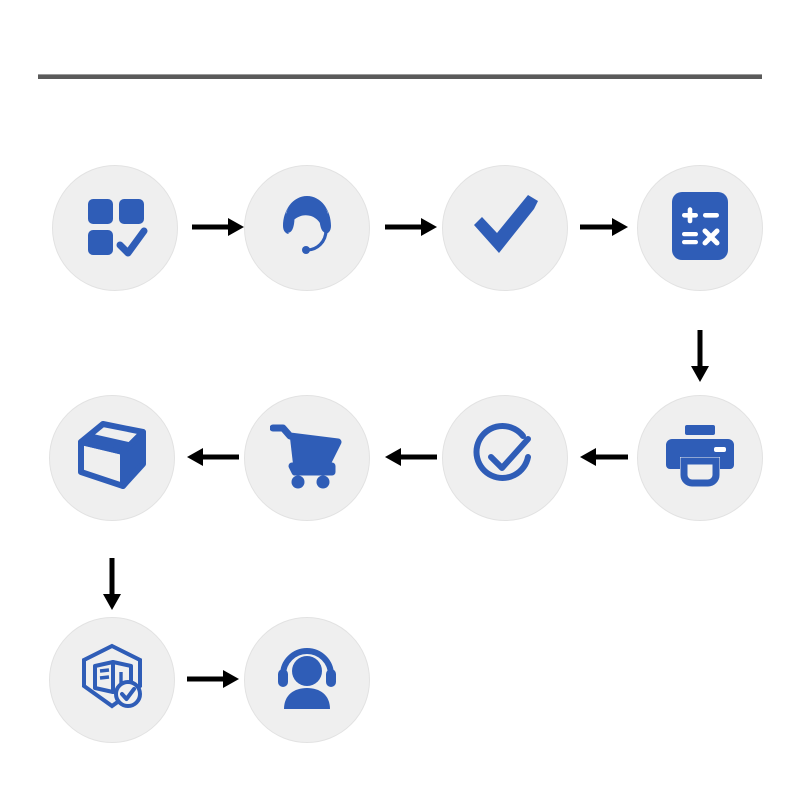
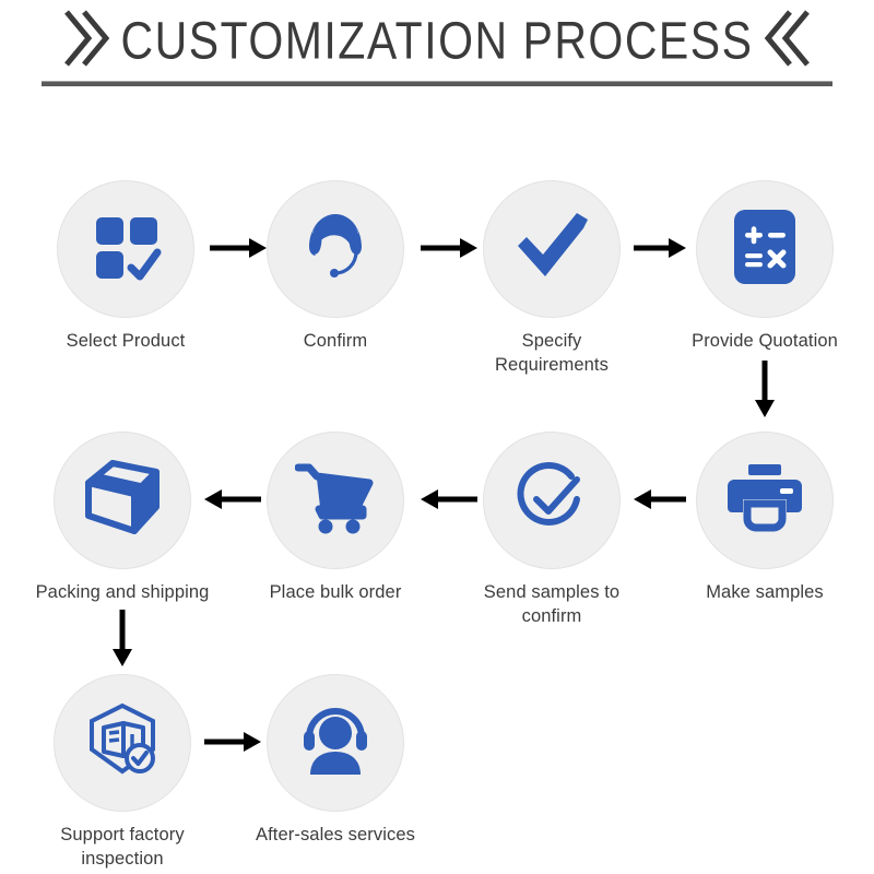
+ CUSTOMIZATION PROCESS
+ Select Product
+ Confirm
+ Specify Requirements
+ Provide Quotation
+ Make samples
+ Send samples to confirm
+ Place bulk order
+ Packing and shipping
+ Support factory inspection
+ After-sales services
